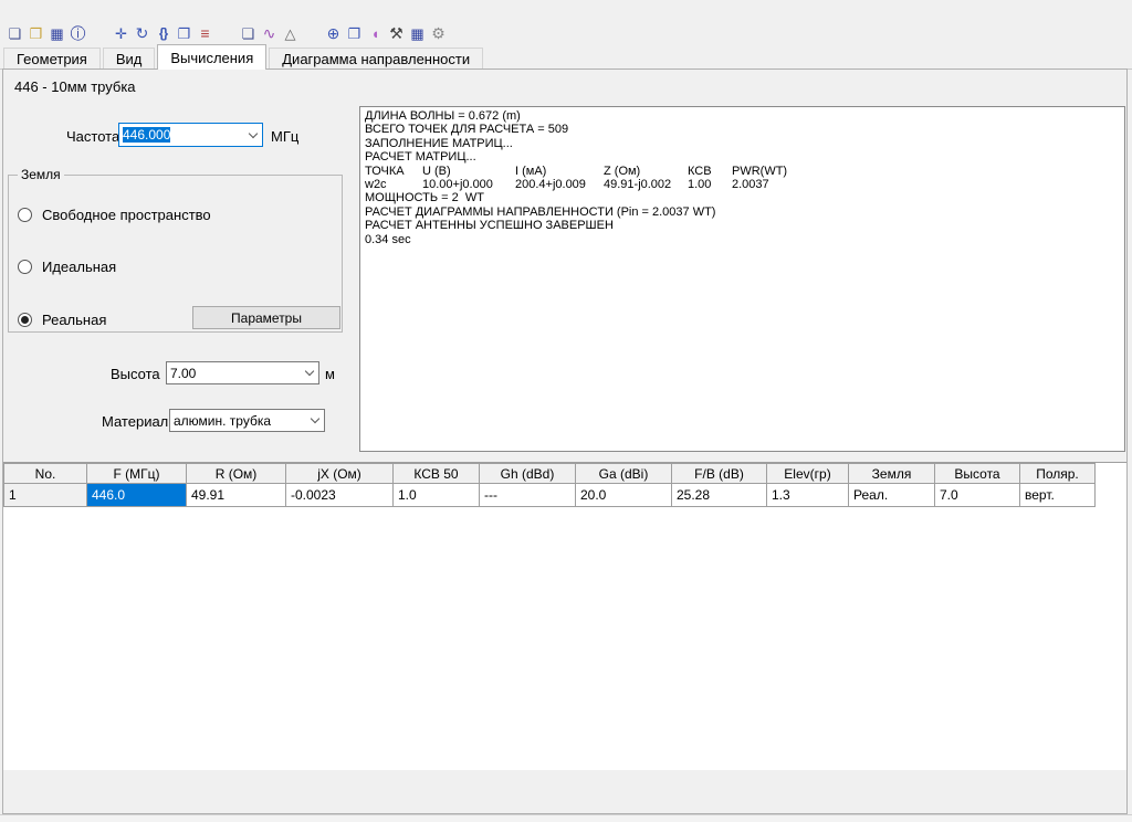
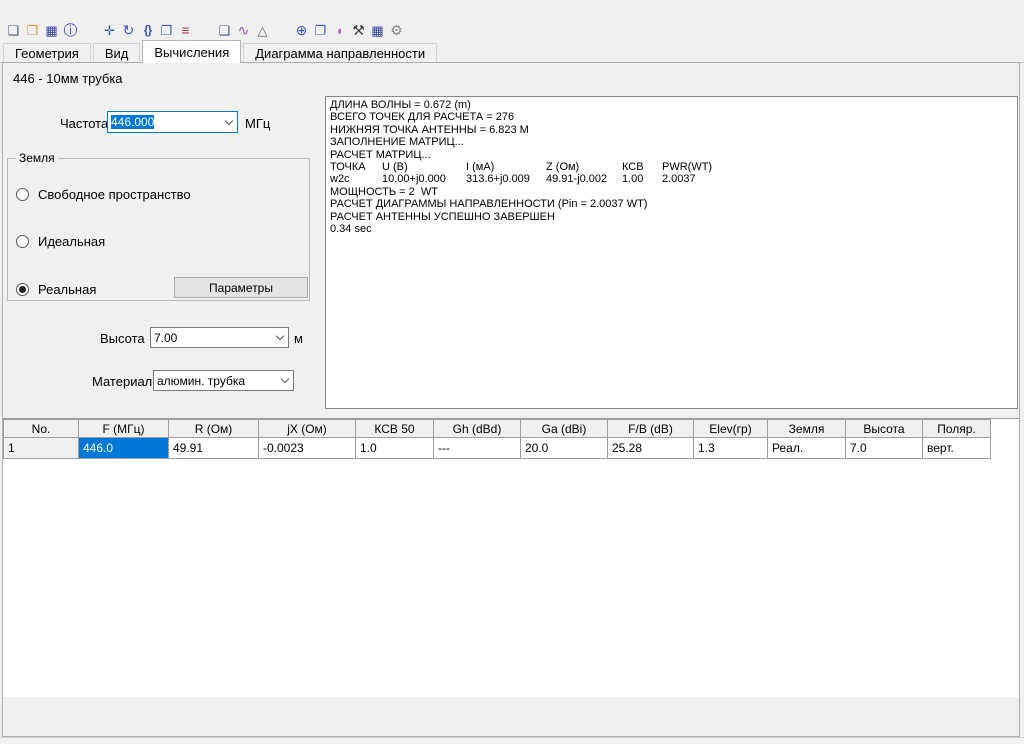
  ❏
  ❒
  ▦
  ⓘ
  ✛
  ↻
  {}
  ❐
  ≡
  ❏
  ∿
  △
  ⊕
  ❐
  ◖
  ⚒
  ▦
  ⚙
  Геометрия
  Вид
  Вычисления
  Диаграмма направленности
  446 - 10мм трубка
  Частота
  446.000
  МГц
  Земля
  Свободное пространство
  Идеальная
  Реальная
  Параметры
  Высота
  7.00
  м
  Материал
  алюмин. трубка
  ДЛИНА ВОЛНЫ = 0.672 (m)
- ВСЕГО ТОЧЕК ДЛЯ РАСЧЕТА = 509
+ ВСЕГО ТОЧЕК ДЛЯ РАСЧЕТА = 276
+ НИЖНЯЯ ТОЧКА АНТЕННЫ = 6.823 M
  ЗАПОЛНЕНИЕ МАТРИЦ...
  РАСЧЕТ МАТРИЦ...
  ТОЧКА
  U (В)
  I (мА)
  Z (Ом)
  КСВ
  PWR(WT)
  w2c
  10.00+j0.000
- 200.4+j0.009
+ 313.6+j0.009
  49.91-j0.002
  1.00
  2.0037
  МОЩНОСТЬ = 2 WT
  РАСЧЕТ ДИАГРАММЫ НАПРАВЛЕННОСТИ (Pin = 2.0037 WT)
  РАСЧЕТ АНТЕННЫ УСПЕШНО ЗАВЕРШЕН
  0.34 sec
  No.	F (МГц)	R (Ом)	jX (Ом)	КСВ 50	Gh (dBd)	Ga (dBi)	F/B (dB)	Elev(гр)	Земля	Высота	Поляр.
  1	446.0	49.91	-0.0023	1.0	---	20.0	25.28	1.3	Реал.	7.0	верт.
